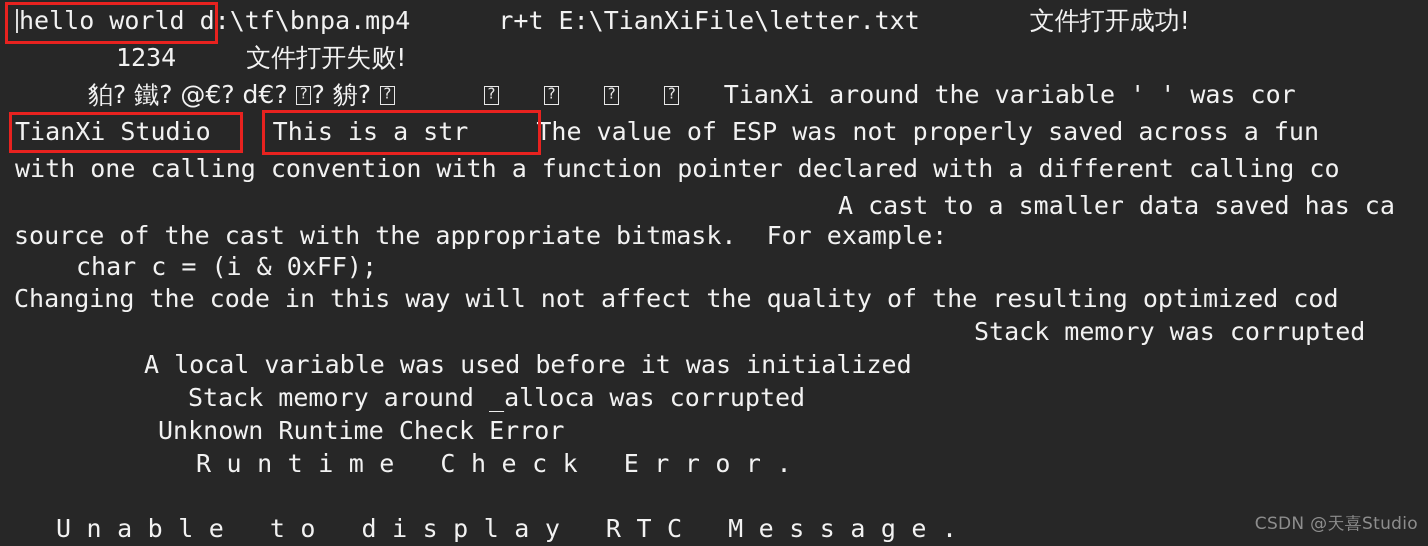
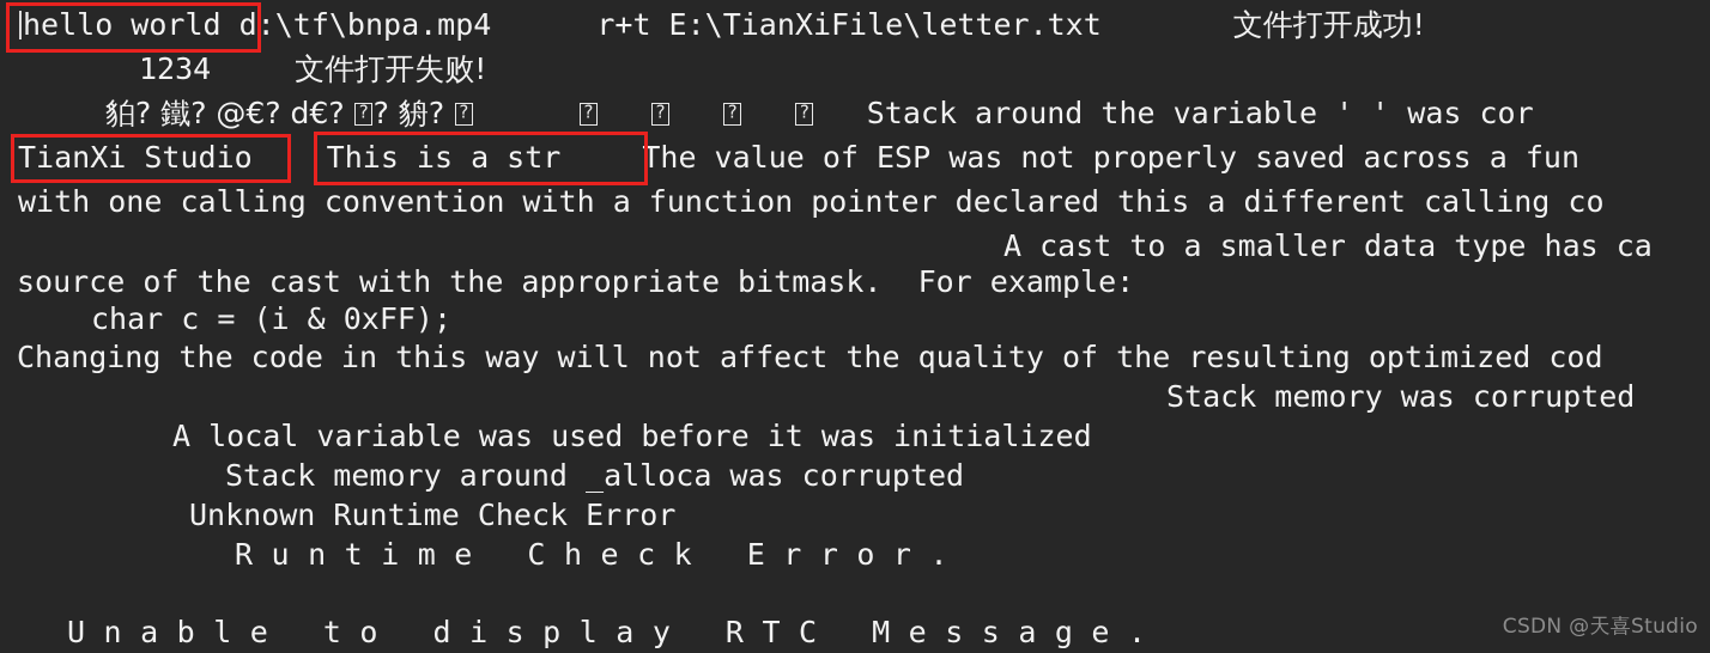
  hello world d:\tf\bnpa.mp4 r+t E:\TianXiFile\letter.txt 文件打开成功!
  1234 文件打开失败!
- 貃? 鐵? @€? d€? ? 貈? TianXi around the variable ' ' was cor
+ 貃? 鐵? @€? d€? ? 貈? Stack around the variable ' ' was cor
  TianXi Studio This is a str The value of ESP was not properly saved across a fun
- with one calling convention with a function pointer declared with a different calling co
+ with one calling convention with a function pointer declared this a different calling co
- A cast to a smaller data saved has ca
+ A cast to a smaller data type has ca
  source of the cast with the appropriate bitmask. For example:
  char c = (i & 0xFF);
  Changing the code in this way will not affect the quality of the resulting optimized cod
  Stack memory was corrupted
  A local variable was used before it was initialized
  Stack memory around _alloca was corrupted
  Unknown Runtime Check Error
  Runtime Check Error.
  Unable to display RTC Message.
  CSDN @天喜Studio
